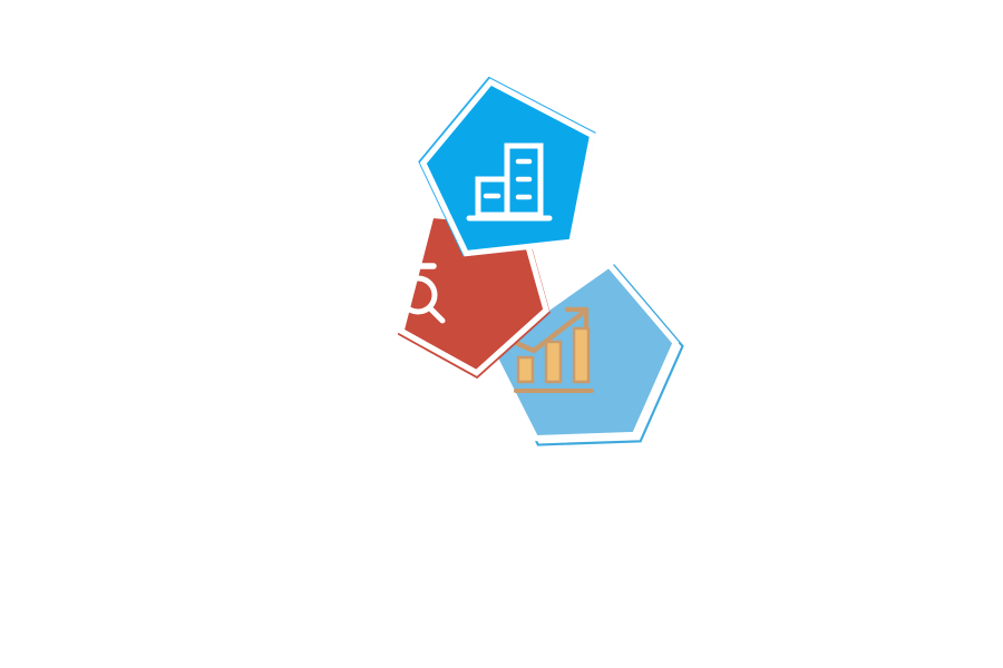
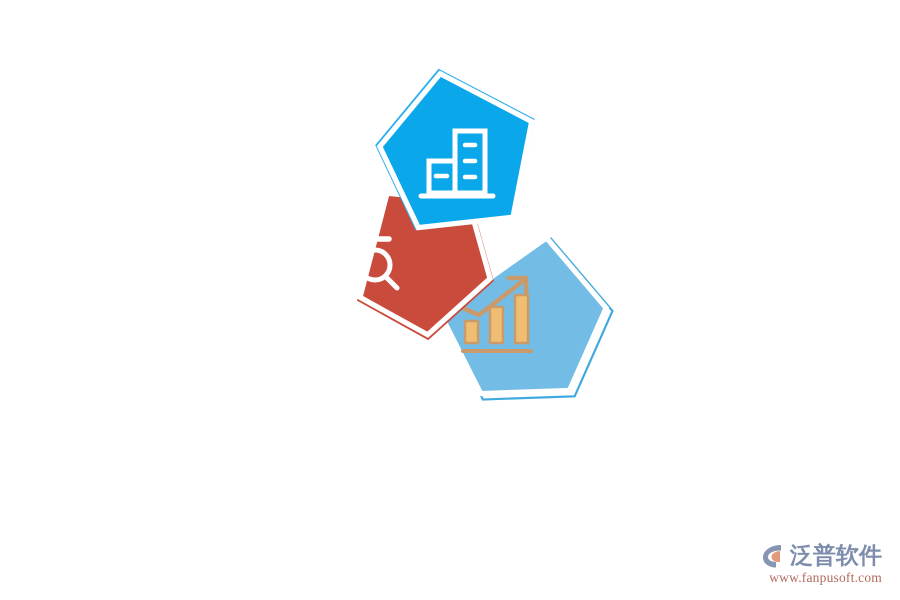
+ 泛普软件
+ www.fanpusoft.com
